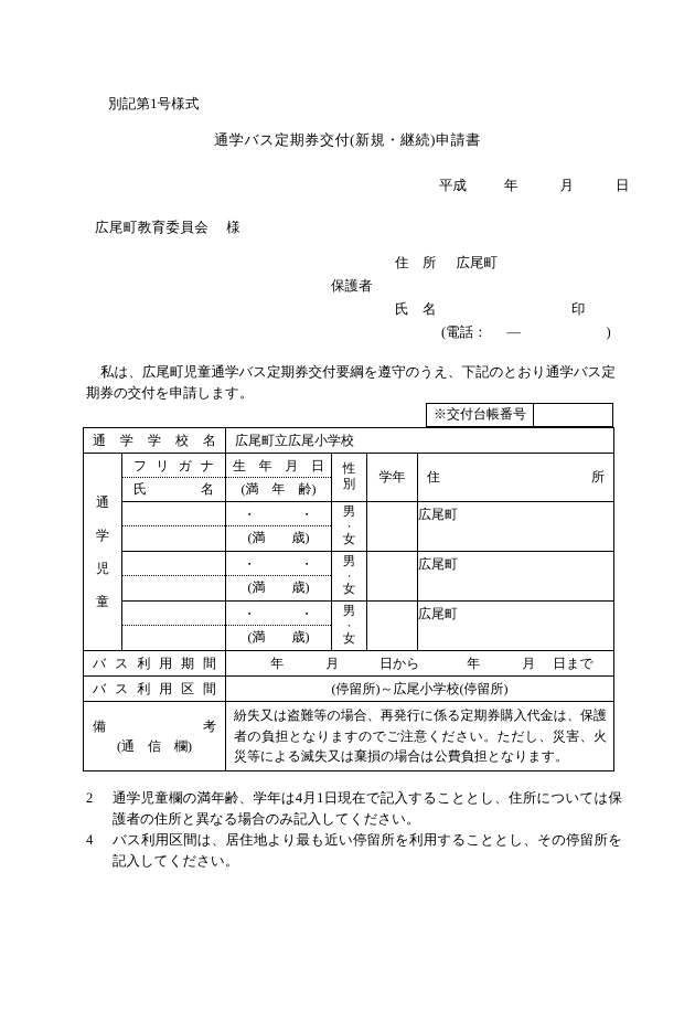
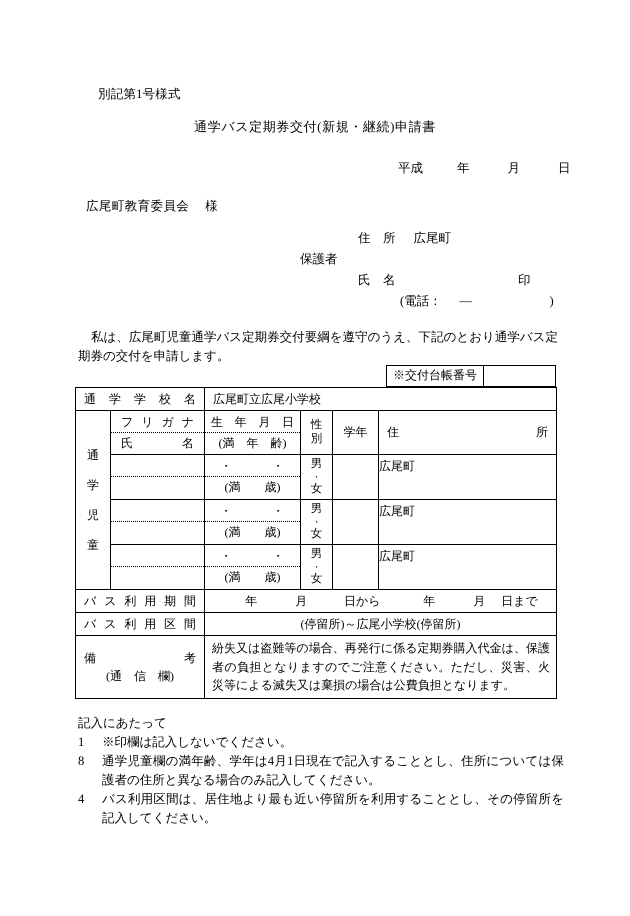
  別記第1号様式
  通学バス定期券交付(新規・継続)申請書
  平成
  年
  月
  日
  広尾町教育委員会 様
  住 所 広尾町
  保護者
  氏 名
  印
  (電話： — )
  私は、広尾町児童通学バス定期券交付要綱を遵守のうえ、下記のとおり通学バス定期券の交付を申請します。
  ※交付台帳番号
  通学学校名	広尾町立広尾小学校
  通 学 児 童	フリガナ 氏 名	生年月日 (満 年 齢)	性 別	学年	住 所
  	・ ・ (満 歳)	男 ・ 女		広尾町
  	・ ・ (満 歳)	男 ・ 女		広尾町
  	・ ・ (満 歳)	男 ・ 女		広尾町
  バス利用期間	年 月 日から 年 月 日まで
  バス利用区間	(停留所)～広尾小学校(停留所)
  備 考 (通 信 欄)	紛失又は盗難等の場合、再発行に係る定期券購入代金は、保護者の負担となりますのでご注意ください。ただし、災害、火災等による滅失又は棄損の場合は公費負担となります。
+ 記入にあたって
+ 1
+ ※印欄は記入しないでください。
- 2
+ 8
  通学児童欄の満年齢、学年は4月1日現在で記入することとし、住所については保護者の住所と異なる場合のみ記入してください。
  4
  バス利用区間は、居住地より最も近い停留所を利用することとし、その停留所を記入してください。
